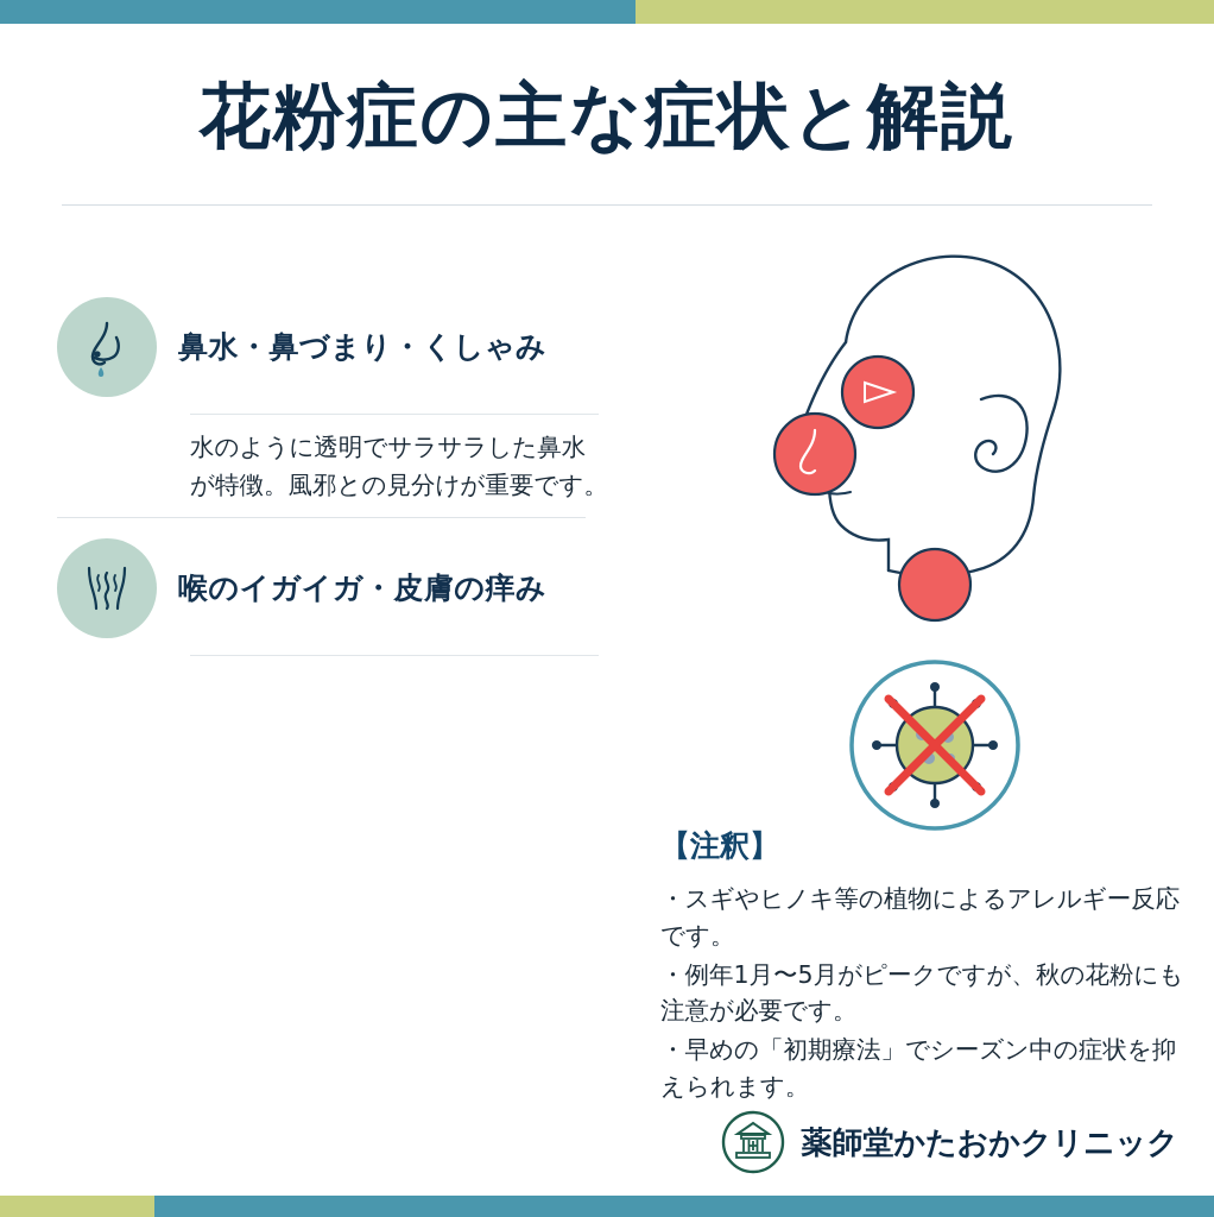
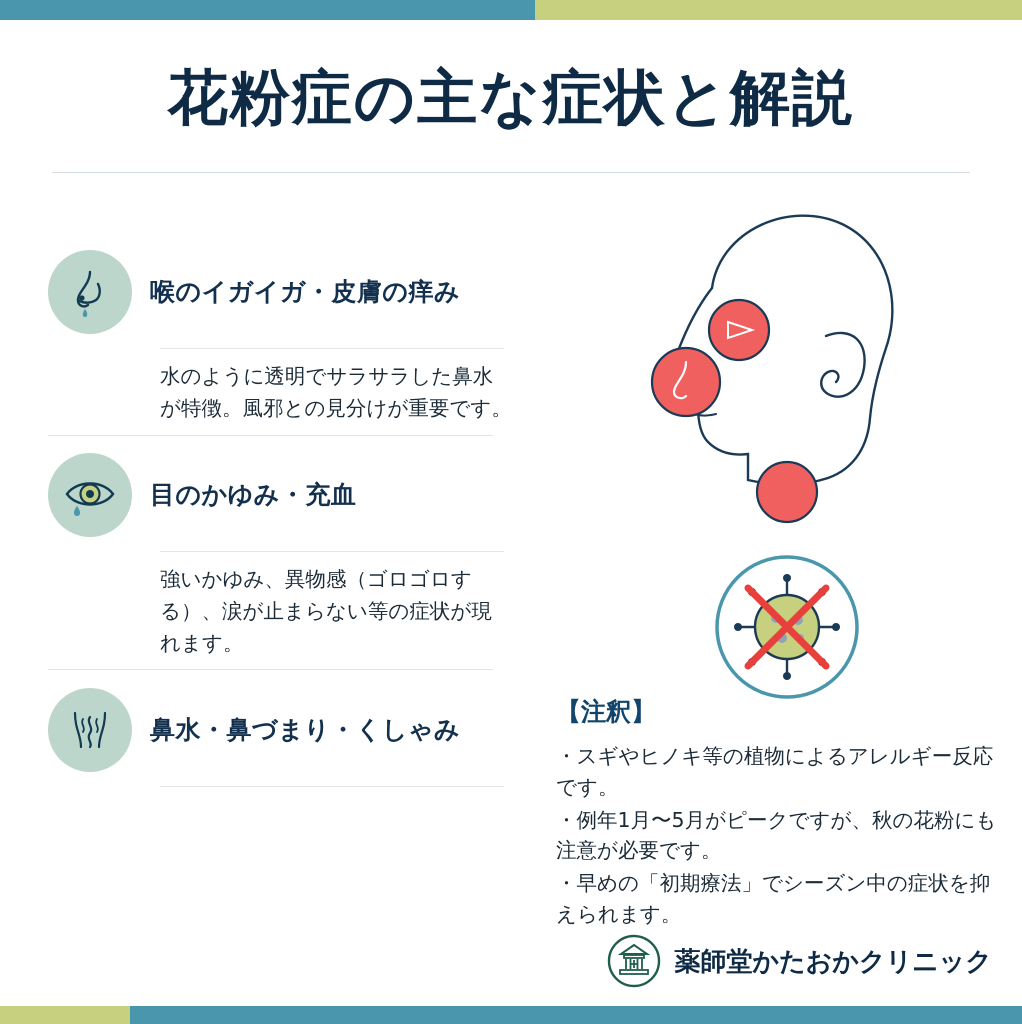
  花粉症の主な症状と解説
- 鼻水・鼻づまり・くしゃみ
+ 喉のイガイガ・皮膚の痒み
  水のように透明でサラサラした鼻水が特徴。風邪との見分けが重要です。
+ 目のかゆみ・充血
+ 強いかゆみ、異物感（ゴロゴロする）、涙が止まらない等の症状が現れます。
- 喉のイガイガ・皮膚の痒み
+ 鼻水・鼻づまり・くしゃみ
  【注釈】
  ・スギやヒノキ等の植物によるアレルギー反応です。
  ・例年1月〜5月がピークですが、秋の花粉にも注意が必要です。
  ・早めの「初期療法」でシーズン中の症状を抑えられます。
  薬師堂かたおかクリニック
